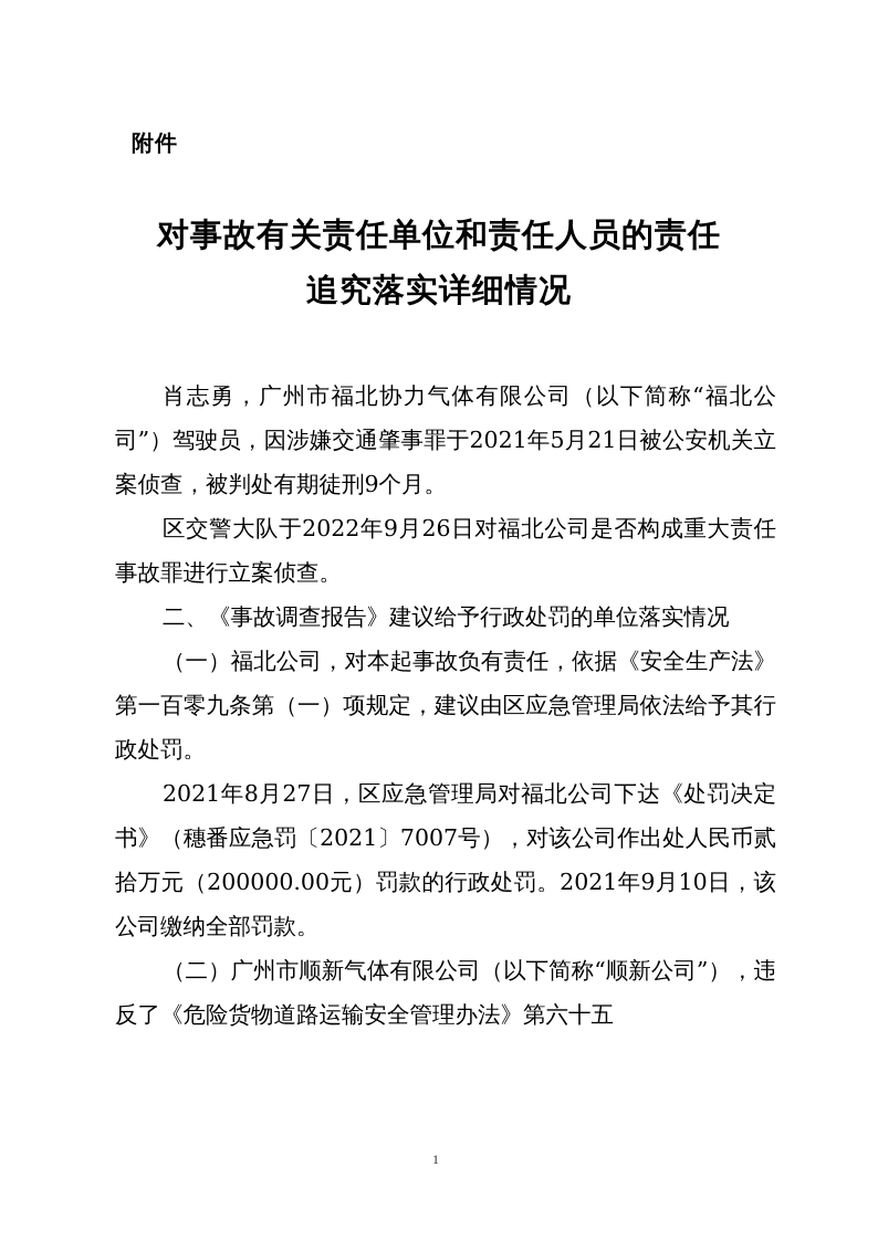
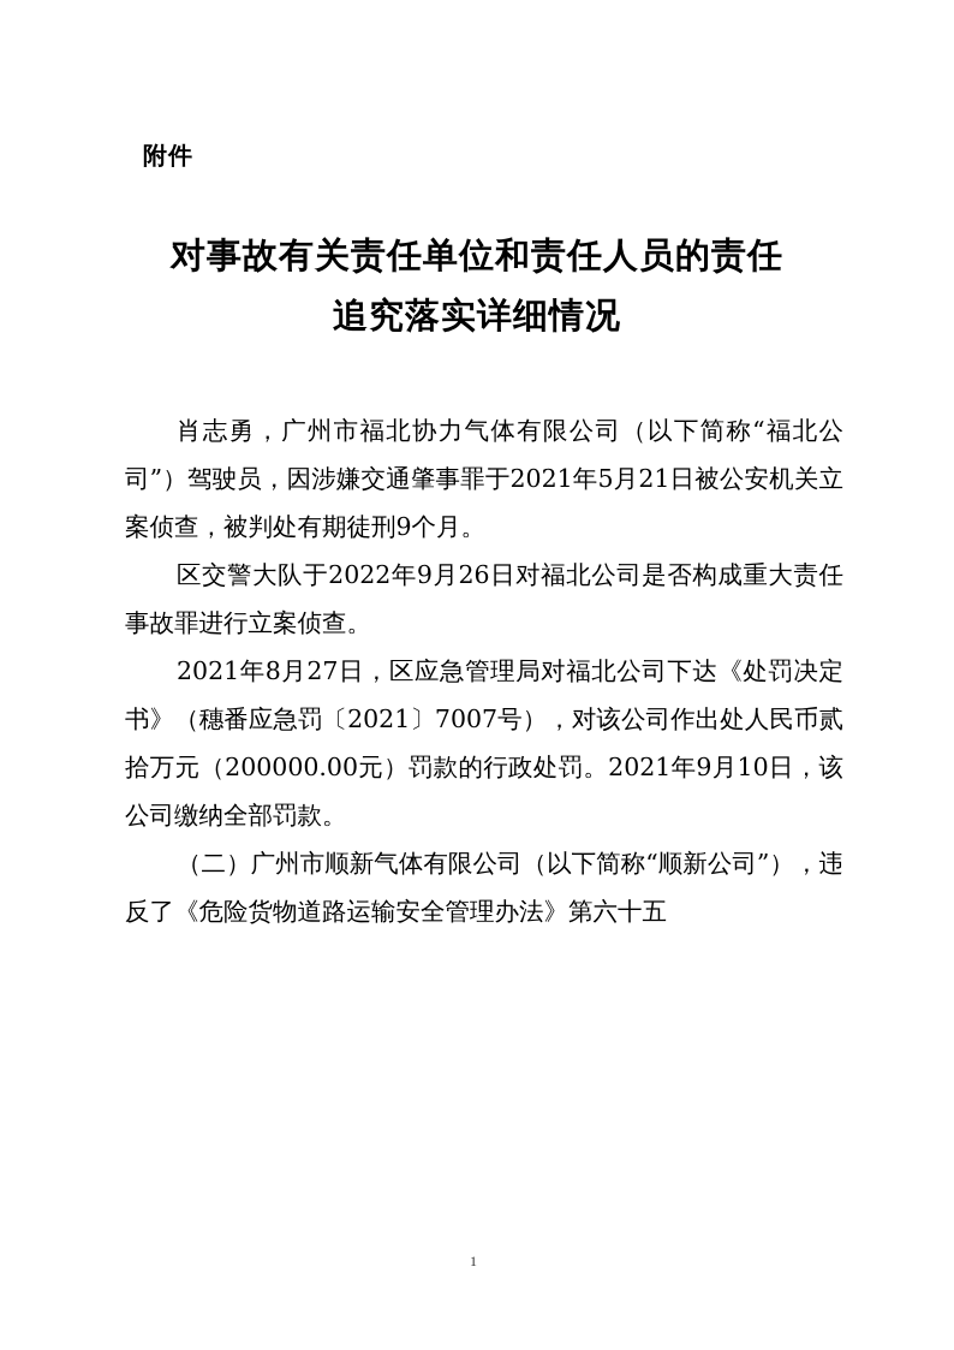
  附件
  对事故有关责任单位和责任人员的责任
  追究落实详细情况
  肖志勇，广州市福北协力气体有限公司（以下简称“福北公司”）驾驶员，因涉嫌交通肇事罪于2021年5月21日被公安机关立案侦查，被判处有期徒刑9个月。
  区交警大队于2022年9月26日对福北公司是否构成重大责任事故罪进行立案侦查。
- 二、《事故调查报告》建议给予行政处罚的单位落实情况
- （一）福北公司，对本起事故负有责任，依据《安全生产法》第一百零九条第（一）项规定，建议由区应急管理局依法给予其行政处罚。
  2021年8月27日，区应急管理局对福北公司下达《处罚决定书》（穗番应急罚〔2021〕7007号），对该公司作出处人民币贰拾万元（200000.00元）罚款的行政处罚。2021年9月10日，该公司缴纳全部罚款。
  （二）广州市顺新气体有限公司（以下简称“顺新公司”），违反了《危险货物道路运输安全管理办法》第六十五
  1
